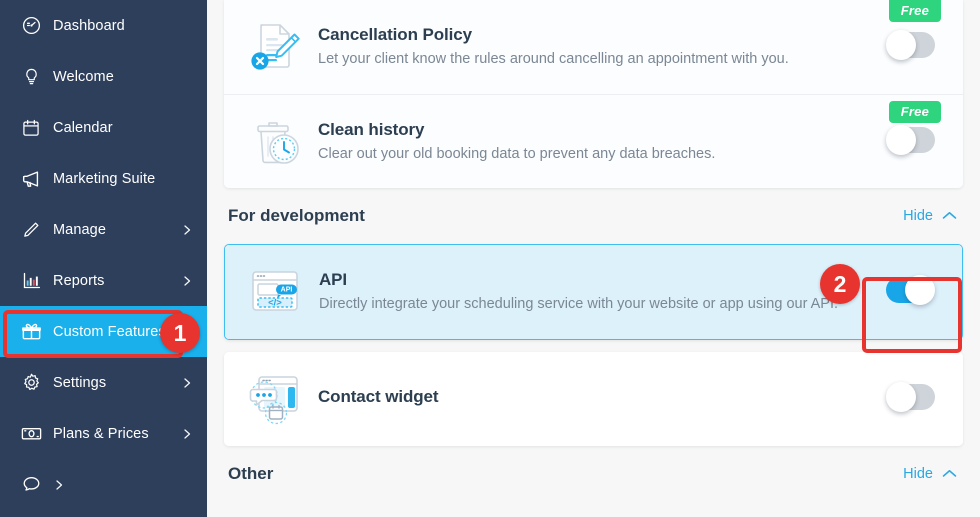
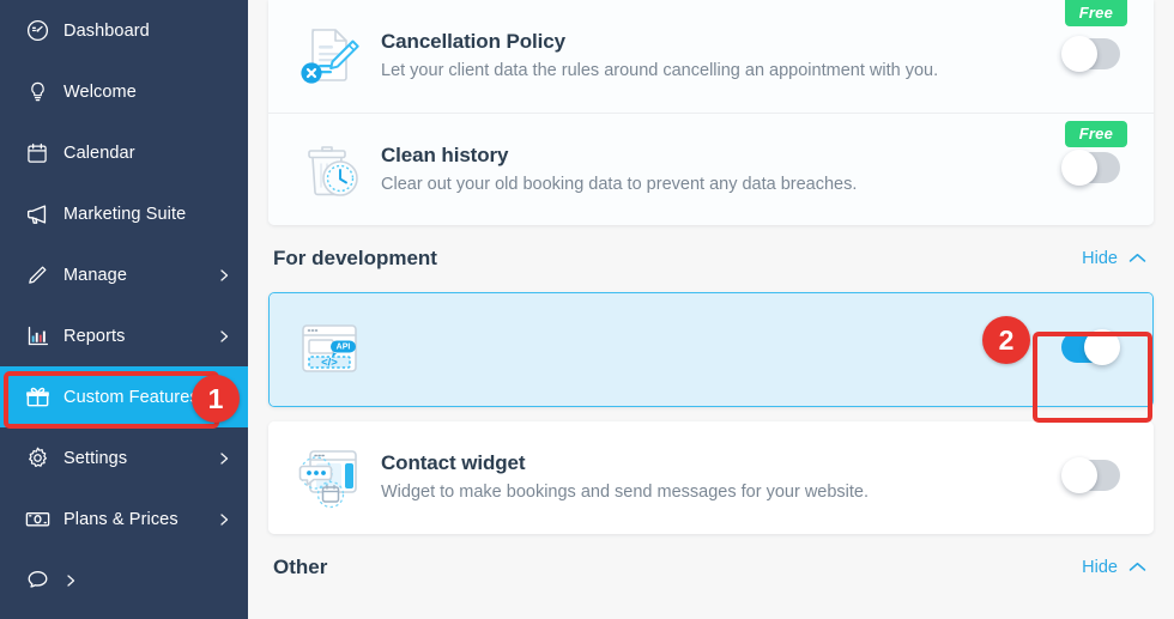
  Dashboard
  Welcome
  Calendar
  Marketing Suite
  Manage
  Reports
  Custom Feature
  Settings
  Plans & Prices
  Free
  Cancellation Policy
- Let your client know the rules around cancelling an appointment with you.
+ Let your client data the rules around cancelling an appointment with you.
  Free
  Clean history
  Clear out your old booking data to prevent any data breaches.
  For development
  Hide
  </>
- API
- Directly integrate your scheduling service with your website or app using our API.
  Contact widget
+ Widget to make bookings and send messages for your website.
  Other
  Hide
  1
  2
